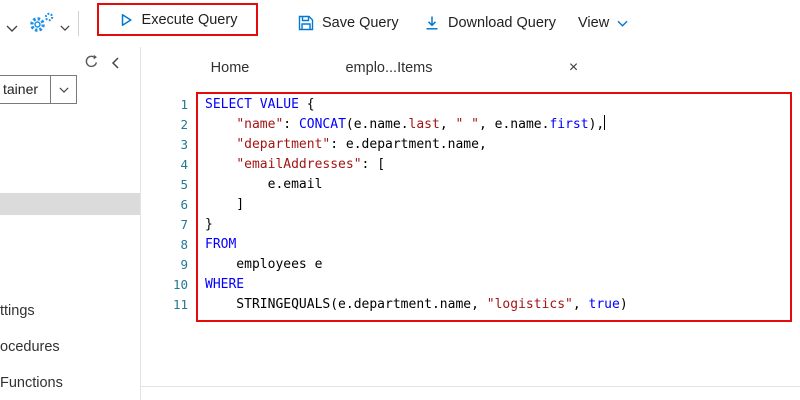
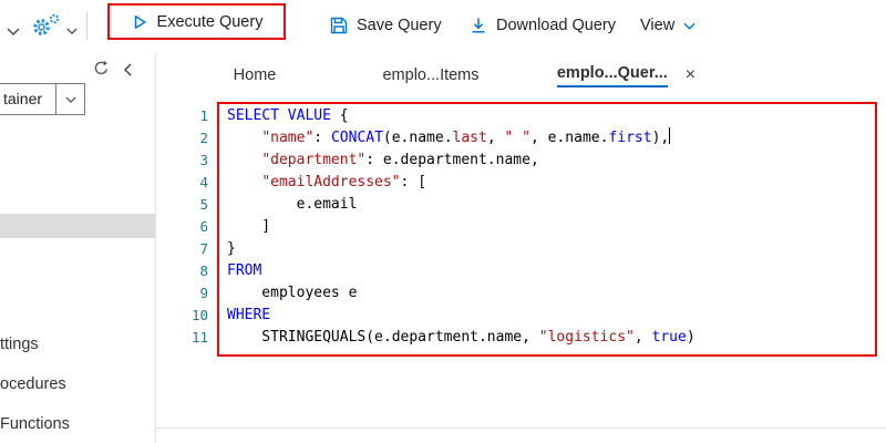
  Execute Query
  Save Query
  Download Query
  View
  tainer
  ttings
  ocedures
  Functions
  Home
  emplo...Items
+ emplo...Quer...
  ×
  1
  SELECT VALUE {
  2
  "name": CONCAT(e.name.last, " ", e.name.first),
  3
  "department": e.department.name,
  4
  "emailAddresses": [
  5
  e.email
  6
  ]
  7
  }
  8
  FROM
  9
  employees e
  10
  WHERE
  11
  STRINGEQUALS(e.department.name, "logistics", true)
